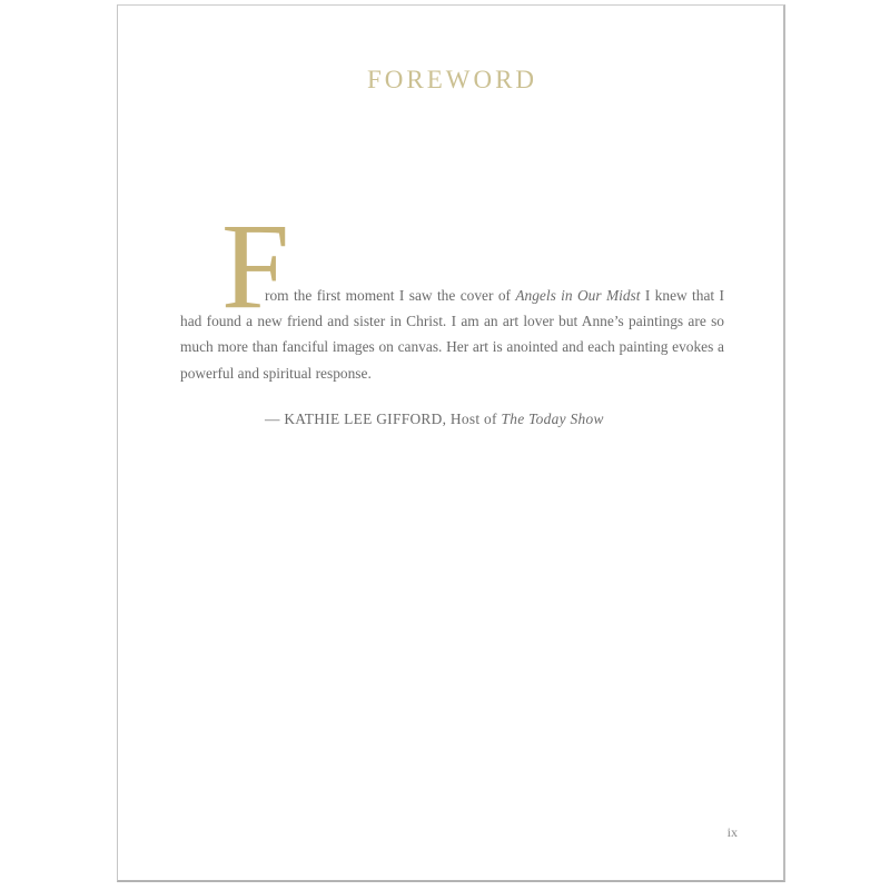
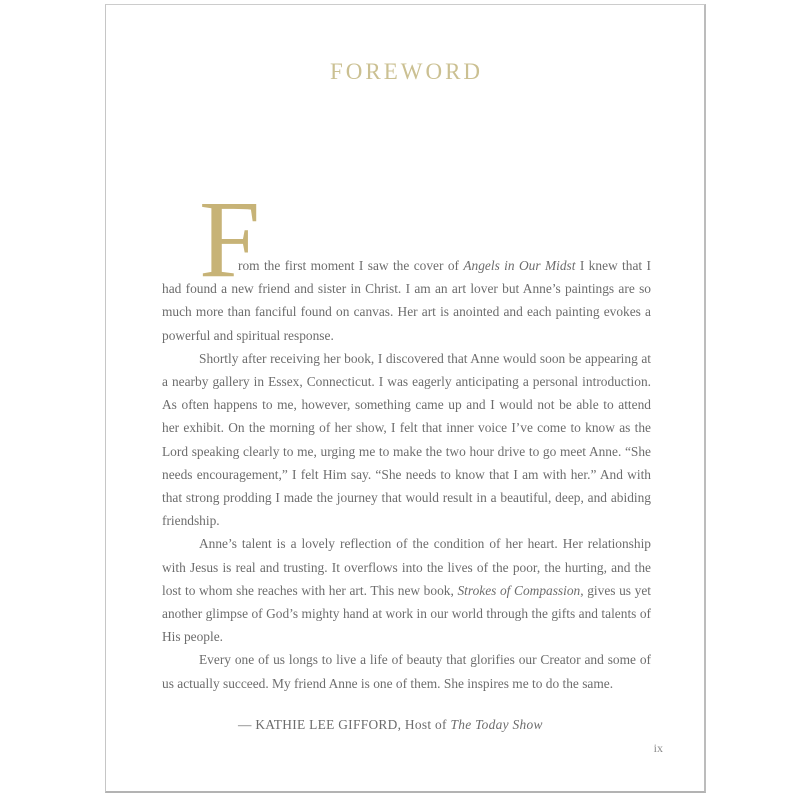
  FOREWORD
  F
- rom the first moment I saw the cover of Angels in Our Midst I knew that I had found a new friend and sister in Christ. I am an art lover but Anne’s paintings are so much more than fanciful images on canvas. Her art is anointed and each painting evokes a powerful and spiritual response.
+ rom the first moment I saw the cover of Angels in Our Midst I knew that I had found a new friend and sister in Christ. I am an art lover but Anne’s paintings are so much more than fanciful found on canvas. Her art is anointed and each painting evokes a powerful and spiritual response.
+ Shortly after receiving her book, I discovered that Anne would soon be appearing at a nearby gallery in Essex, Connecticut. I was eagerly anticipating a personal introduction. As often happens to me, however, something came up and I would not be able to attend her exhibit. On the morning of her show, I felt that inner voice I’ve come to know as the Lord speaking clearly to me, urging me to make the two hour drive to go meet Anne. “She needs encouragement,” I felt Him say. “She needs to know that I am with her.” And with that strong prodding I made the journey that would result in a beautiful, deep, and abiding friendship.
+ Anne’s talent is a lovely reflection of the condition of her heart. Her relationship with Jesus is real and trusting. It overflows into the lives of the poor, the hurting, and the lost to whom she reaches with her art. This new book, Strokes of Compassion, gives us yet another glimpse of God’s mighty hand at work in our world through the gifts and talents of His people.
+ Every one of us longs to live a life of beauty that glorifies our Creator and some of us actually succeed. My friend Anne is one of them. She inspires me to do the same.
  — KATHIE LEE GIFFORD, Host of The Today Show
  ix
